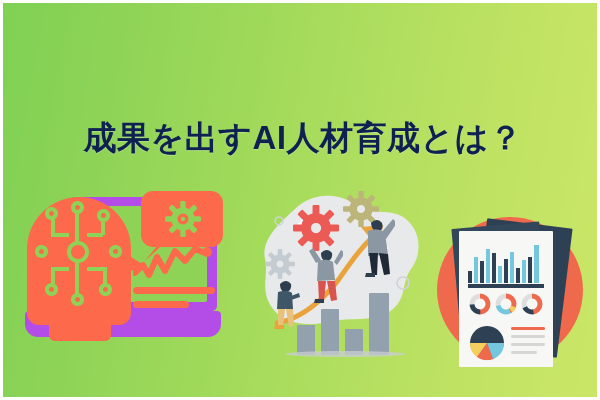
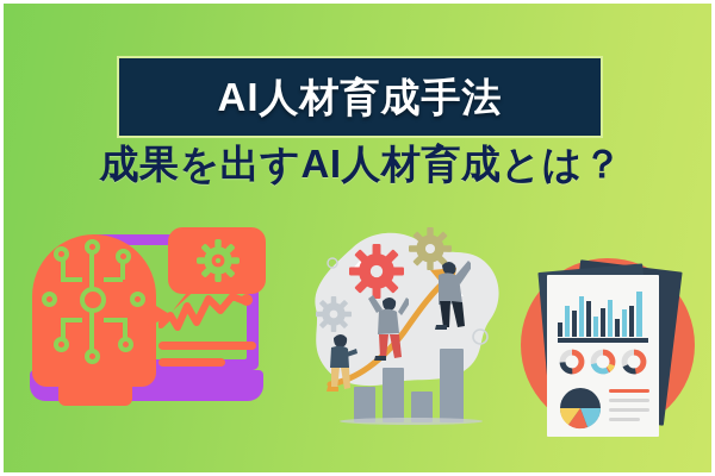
+ AI人材育成手法
  成果を出すAI人材育成とは？
